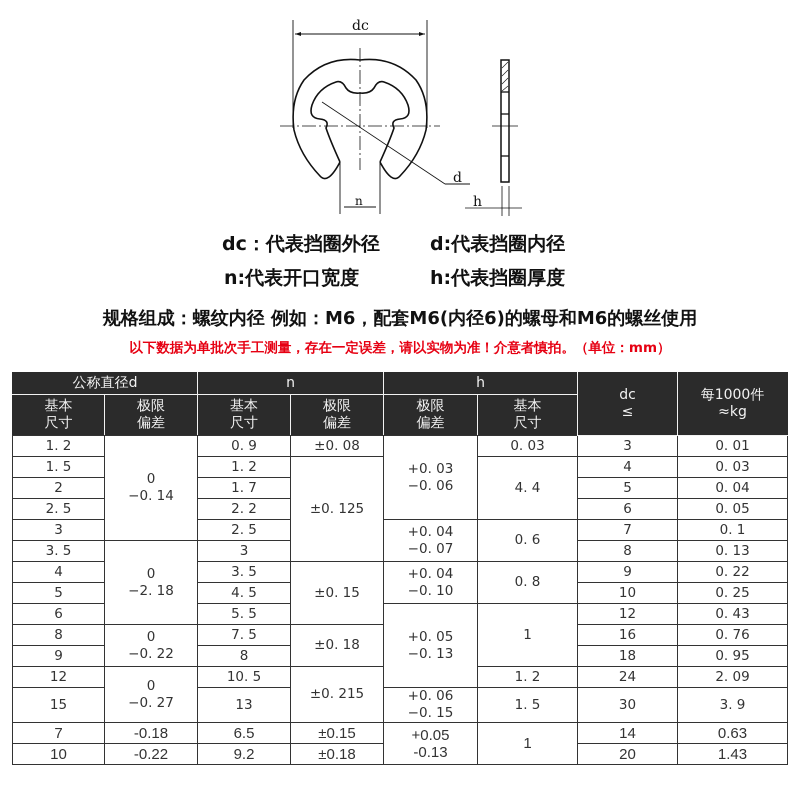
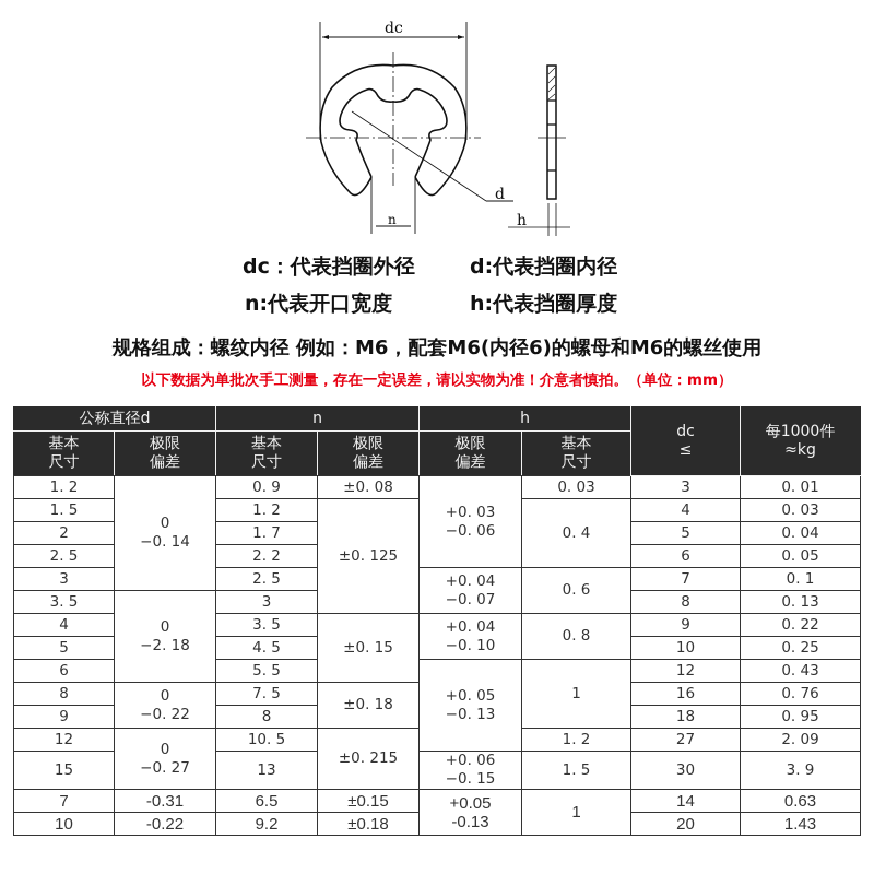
  dc
  d
  n
  h
  dc：代表挡圈外径
  d:代表挡圈内径
  n:代表开口宽度
  h:代表挡圈厚度
  规格组成：螺纹内径 例如：M6，配套M6(内径6)的螺母和M6的螺丝使用
  以下数据为单批次手工测量，存在一定误差，请以实物为准！介意者慎拍。（单位：mm）
  公称直径d	n	h	dc ≤	每1000件 ≈kg
  基本尺寸	极限偏差	基本尺寸	极限偏差	极限偏差	基本尺寸
  1. 2	0−0. 14	0. 9	±0. 08	+0. 03−0. 06	0. 03	3	0. 01
- 1. 5	1. 2	±0. 125	4. 4	4	0. 03
+ 1. 5	1. 2	±0. 125	0. 4	4	0. 03
  2	1. 7	5	0. 04
  2. 5	2. 2	6	0. 05
  3	2. 5	+0. 04−0. 07	0. 6	7	0. 1
  3. 5	0−2. 18	3	8	0. 13
  4	3. 5	±0. 15	+0. 04−0. 10	0. 8	9	0. 22
  5	4. 5	10	0. 25
  6	5. 5	+0. 05−0. 13	1	12	0. 43
  8	0−0. 22	7. 5	±0. 18	16	0. 76
  9	8	18	0. 95
- 12	0−0. 27	10. 5	±0. 215	1. 2	24	2. 09
+ 12	0−0. 27	10. 5	±0. 215	1. 2	27	2. 09
  15	13	+0. 06−0. 15	1. 5	30	3. 9
- 7	-0.18	6.5	±0.15	+0.05-0.13	1	14	0.63
+ 7	-0.31	6.5	±0.15	+0.05-0.13	1	14	0.63
  10	-0.22	9.2	±0.18	20	1.43
